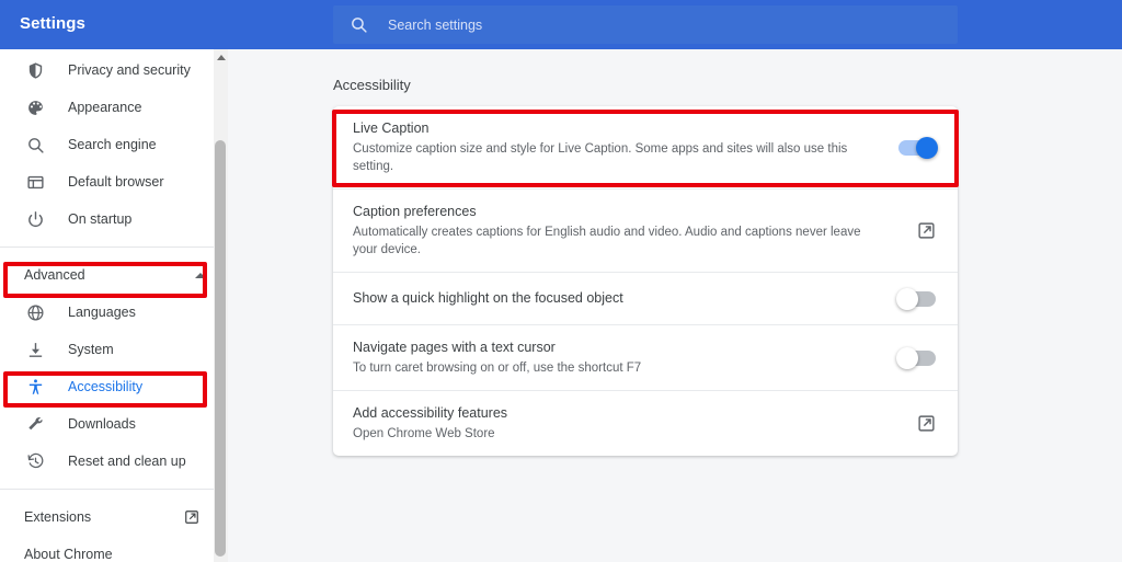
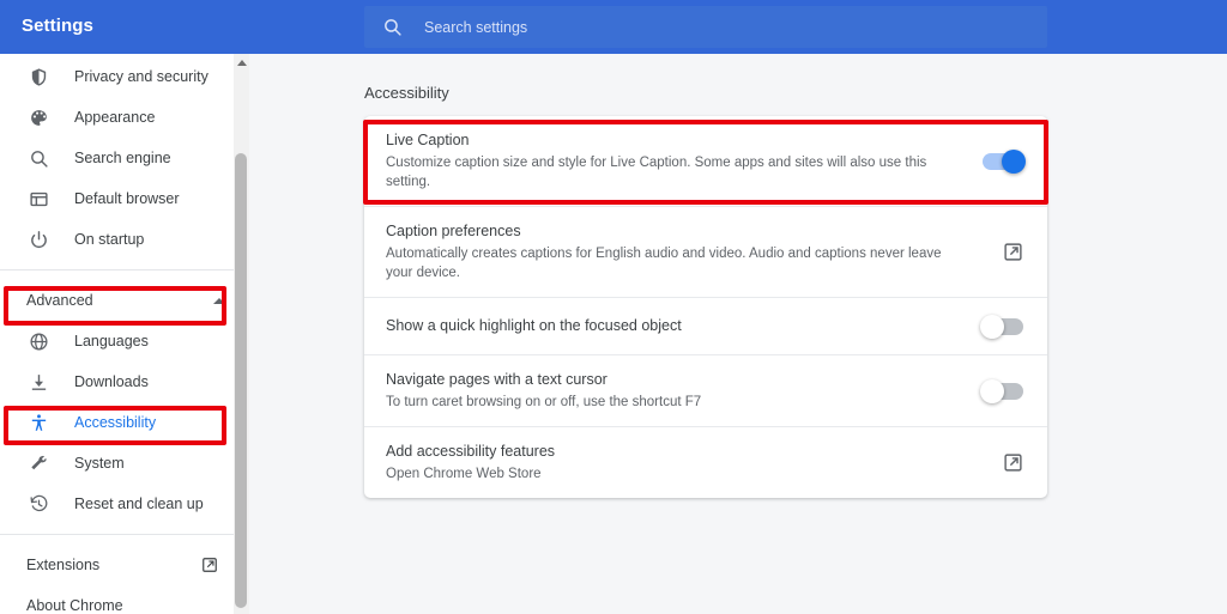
  Settings
  Search settings
  Privacy and security
  Appearance
  Search engine
  Default browser
  On startup
  Advanced
  Languages
- System
+ Downloads
  Accessibility
- Downloads
+ System
  Reset and clean up
  Extensions
  About Chrome
  Accessibility
  Live Caption
  Customize caption size and style for Live Caption. Some apps and sites will also use this setting.
  Caption preferences
  Automatically creates captions for English audio and video. Audio and captions never leave your device.
  Show a quick highlight on the focused object
  Navigate pages with a text cursor
  To turn caret browsing on or off, use the shortcut F7
  Add accessibility features
  Open Chrome Web Store
